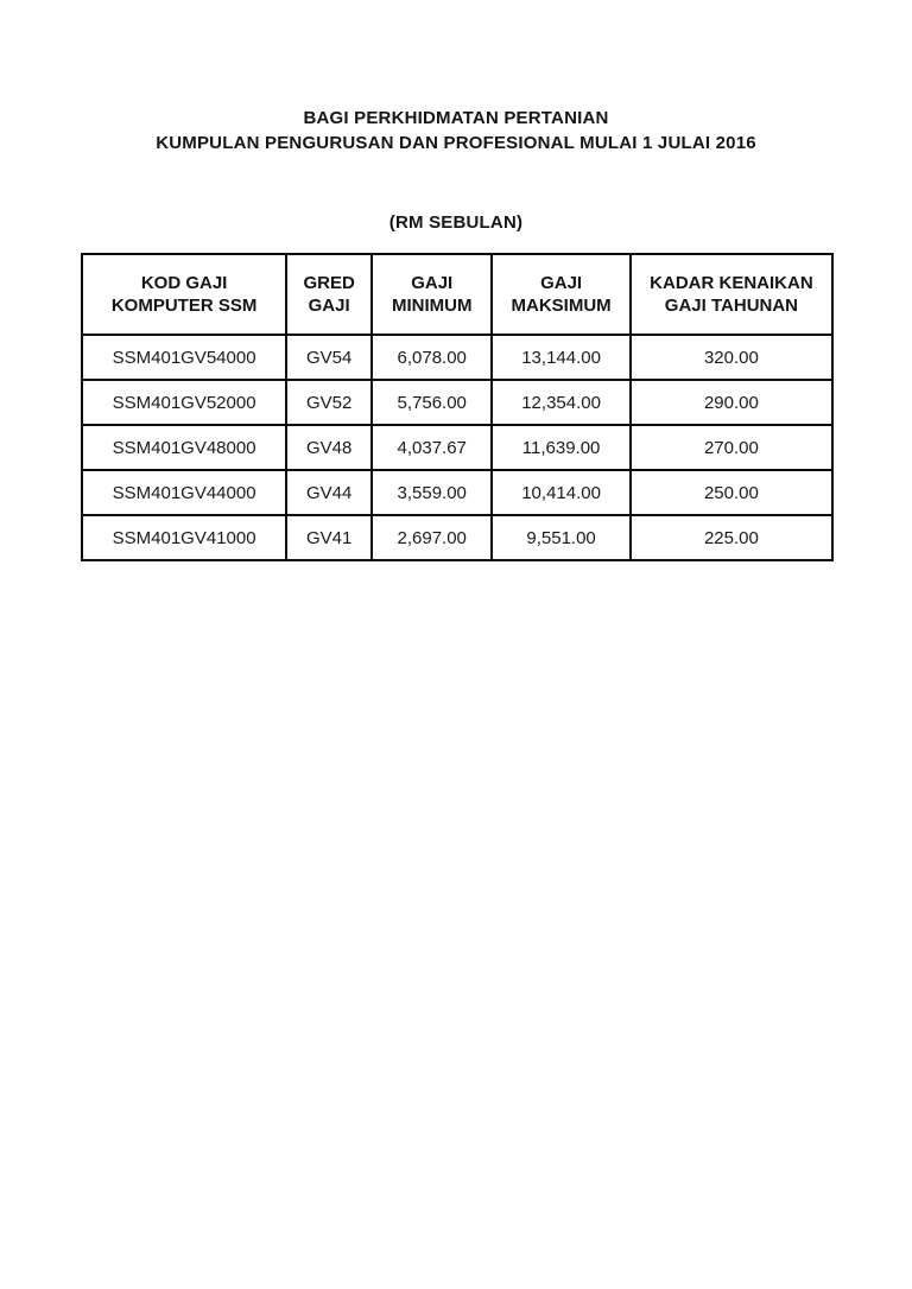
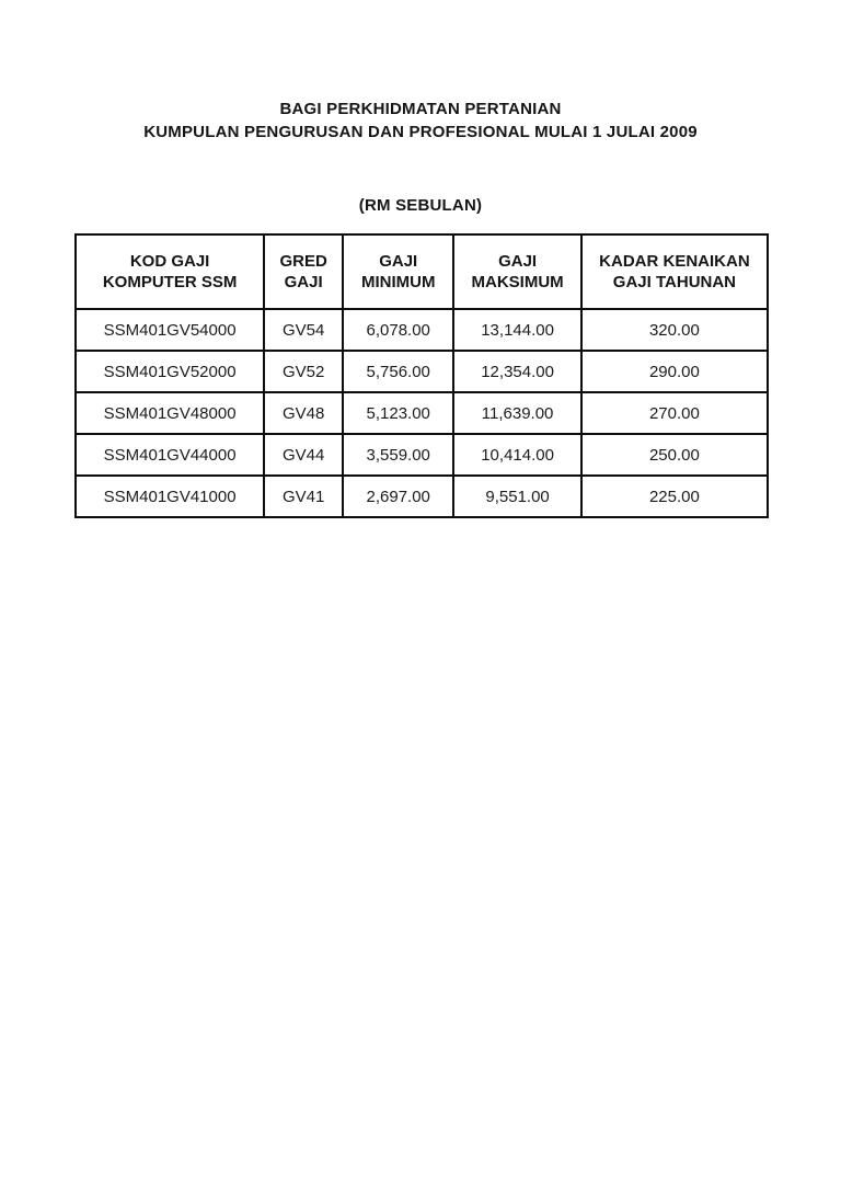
  BAGI PERKHIDMATAN PERTANIAN
- KUMPULAN PENGURUSAN DAN PROFESIONAL MULAI 1 JULAI 2016
+ KUMPULAN PENGURUSAN DAN PROFESIONAL MULAI 1 JULAI 2009
  (RM SEBULAN)
  KOD GAJI KOMPUTER SSM	GRED GAJI	GAJI MINIMUM	GAJI MAKSIMUM	KADAR KENAIKAN GAJI TAHUNAN
  SSM401GV54000	GV54	6,078.00	13,144.00	320.00
  SSM401GV52000	GV52	5,756.00	12,354.00	290.00
- SSM401GV48000	GV48	4,037.67	11,639.00	270.00
+ SSM401GV48000	GV48	5,123.00	11,639.00	270.00
  SSM401GV44000	GV44	3,559.00	10,414.00	250.00
  SSM401GV41000	GV41	2,697.00	9,551.00	225.00
